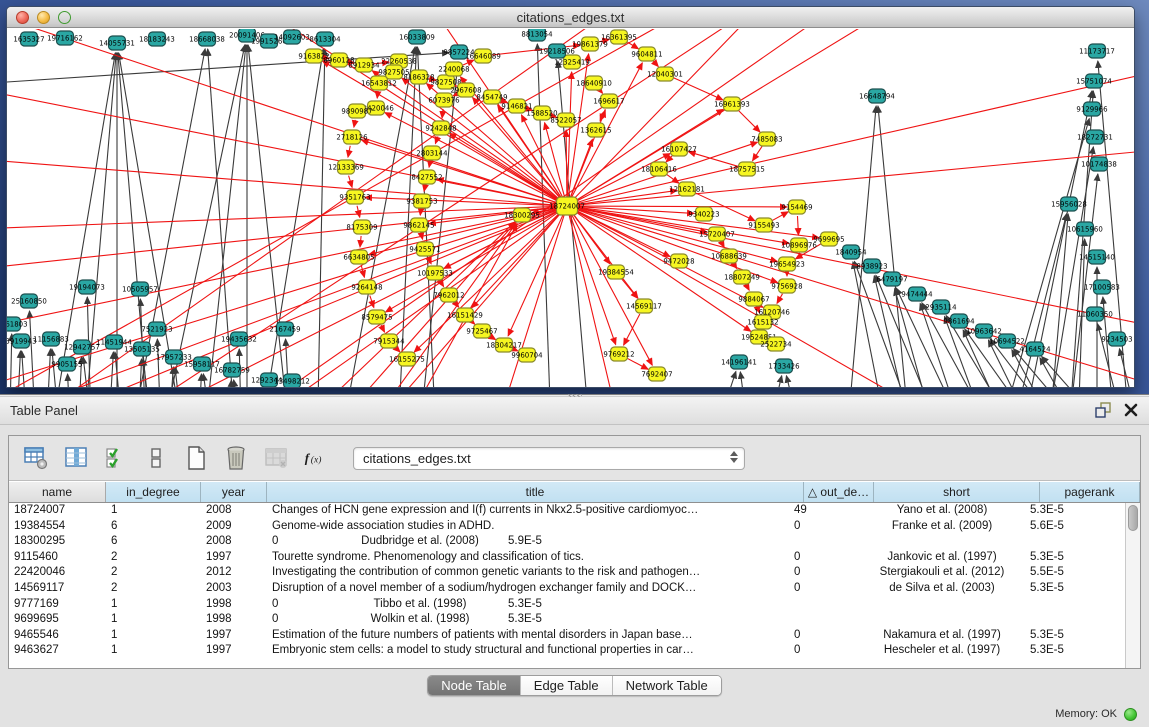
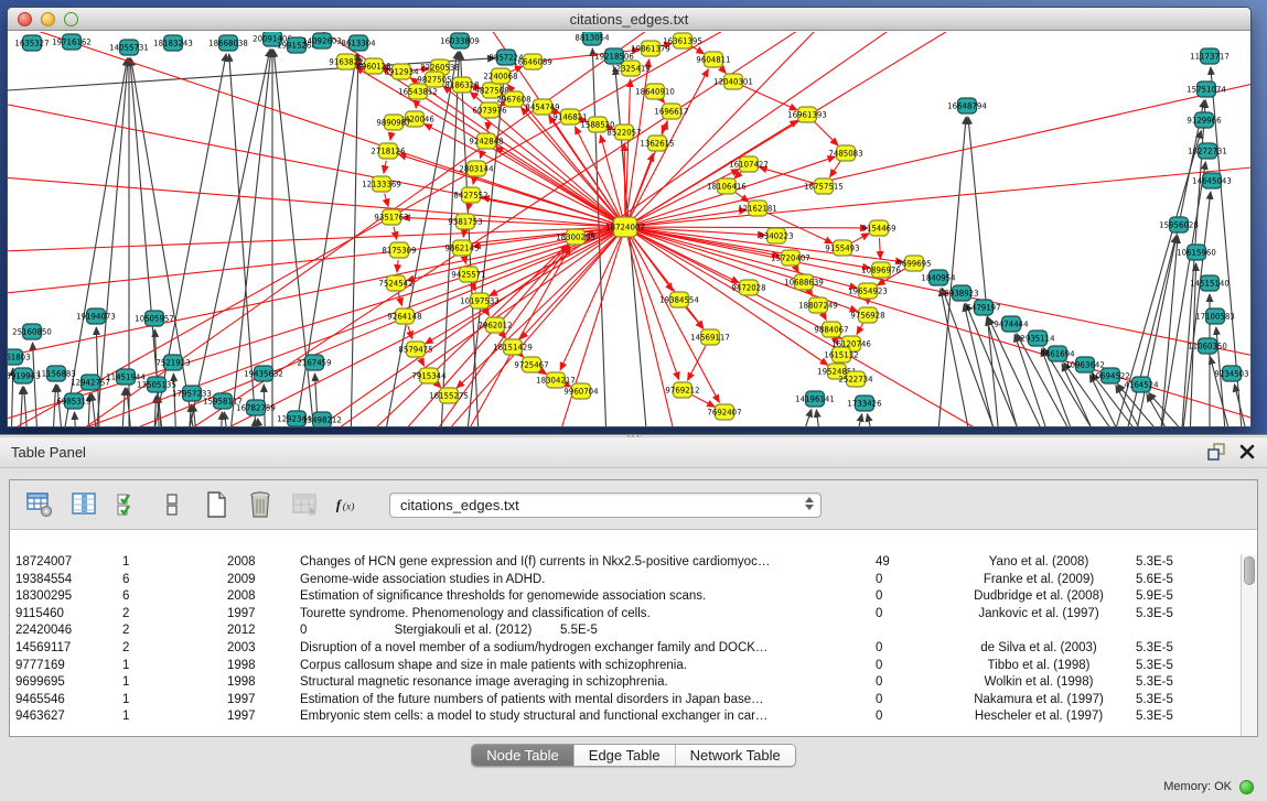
  citations_edges.txt
  18724007
  9163822
  8960128
  8912934
  22260538
  9827505
  16543812
  420046
  9890987
  2718126
  12133369
  9351763
  8175309
- 6634805
+ 7524542
  9264148
  8579475
  7915344
  16155275
  8186328
  9827508
  2967608
  6073976
  9242848
  2803144
  8427552
  9381753
  9862145
  9425571
  10197533
  7962012
  16151429
  9725467
  18304217
  9960704
  8454749
  9146821
  1588520
  8522057
  12325419
  18640910
  1696617
  1362615
  2240068
  6646089
  19861379
  16361395
  9604811
  12040301
  16961393
  7485083
  18757515
  16107427
  18106416
  12162181
  9154469
  9155493
  10896976
  15720407
  10688639
  19654923
  9699695
  18807249
  9756928
  9884067
  16120746
  1615132
  195248
  2522734
  19384554
  14569117
  9769212
  7692407
  18300295
  9340223
  9472028
  1635327
  19716162
  14055731
  18183243
  18668038
  2009140
  1991526
  14092603
  8613304
  16033809
  9857224
  8813054
  19218506
  16648794
  11173717
  15751074
  9129966
  18272731
- 10174838
+ 14645043
  15956028
  10615960
  14515140
  17100583
  11060350
  9234503
  1840954
  8938923
  6479197
  9474444
  2935114
  9861694
  10963642
  10694522
  4164524
  14196141
  1733426
  3919943
  11156883
  12942757
  11451944
  13505135
  17957233
  15958117
  16782759
  1292344
  25160850
  19194073
- 9905155
+ 6985319
  10505957
  7521923
  19435632
  2167459
  13498212
  61803
  Table Panel
  f
  (x)
  citations_edges.txt
- name
- in_degree
- year
- title
- △ out_de…
- short
- pagerank
  18724007
  1
  2008
  Changes of HCN gene expression and I(f) currents in Nkx2.5-positive cardiomyoc…
  49
  Yano et al. (2008)
  5.3E-5
  19384554
  6
  2009
  Genome-wide association studies in ADHD.
  0
  Franke et al. (2009)
  5.6E-5
  18300295
  6
  2008
+ Estimation of significance thresholds for genomewide association scans.
  0
  Dudbridge et al. (2008)
  5.9E-5
  9115460
  2
  1997
- Tourette syndrome. Phenomenology and classification of tics.
+ Tourette syndrome. Phenomenology and classification of cells.
  0
  Jankovic et al. (1997)
  5.3E-5
  22420046
  2
  2012
- Investigating the contribution of common genetic variants to the risk and pathogen…
  0
  Stergiakouli et al. (2012)
  5.5E-5
  14569117
  2
  2003
  Disruption of a novel member of a sodium/hydrogen exchanger family and DOCK…
  0
  de Silva et al. (2003)
  5.3E-5
  9777169
  1
  1998
+ Corpus callosum shape and size in male patients with schizophrenia.
  0
  Tibbo et al. (1998)
  5.3E-5
  9699695
  1
  1998
+ Structural magnetic resonance image averaging in schizophrenia.
  0
  Wolkin et al. (1998)
  5.3E-5
  9465546
  1
  1997
  Estimation of the future numbers of patients with mental disorders in Japan base…
  0
  Nakamura et al. (1997)
  5.3E-5
  9463627
  1
  1997
- Embryonic stem cells: a model to study structural and functional properties in car…
+ Embryonic stem cells: a model to study structural and functional exchanger in car…
  0
  Hescheler et al. (1997)
  5.3E-5
  Node Table
  Edge Table
  Network Table
  Memory: OK
